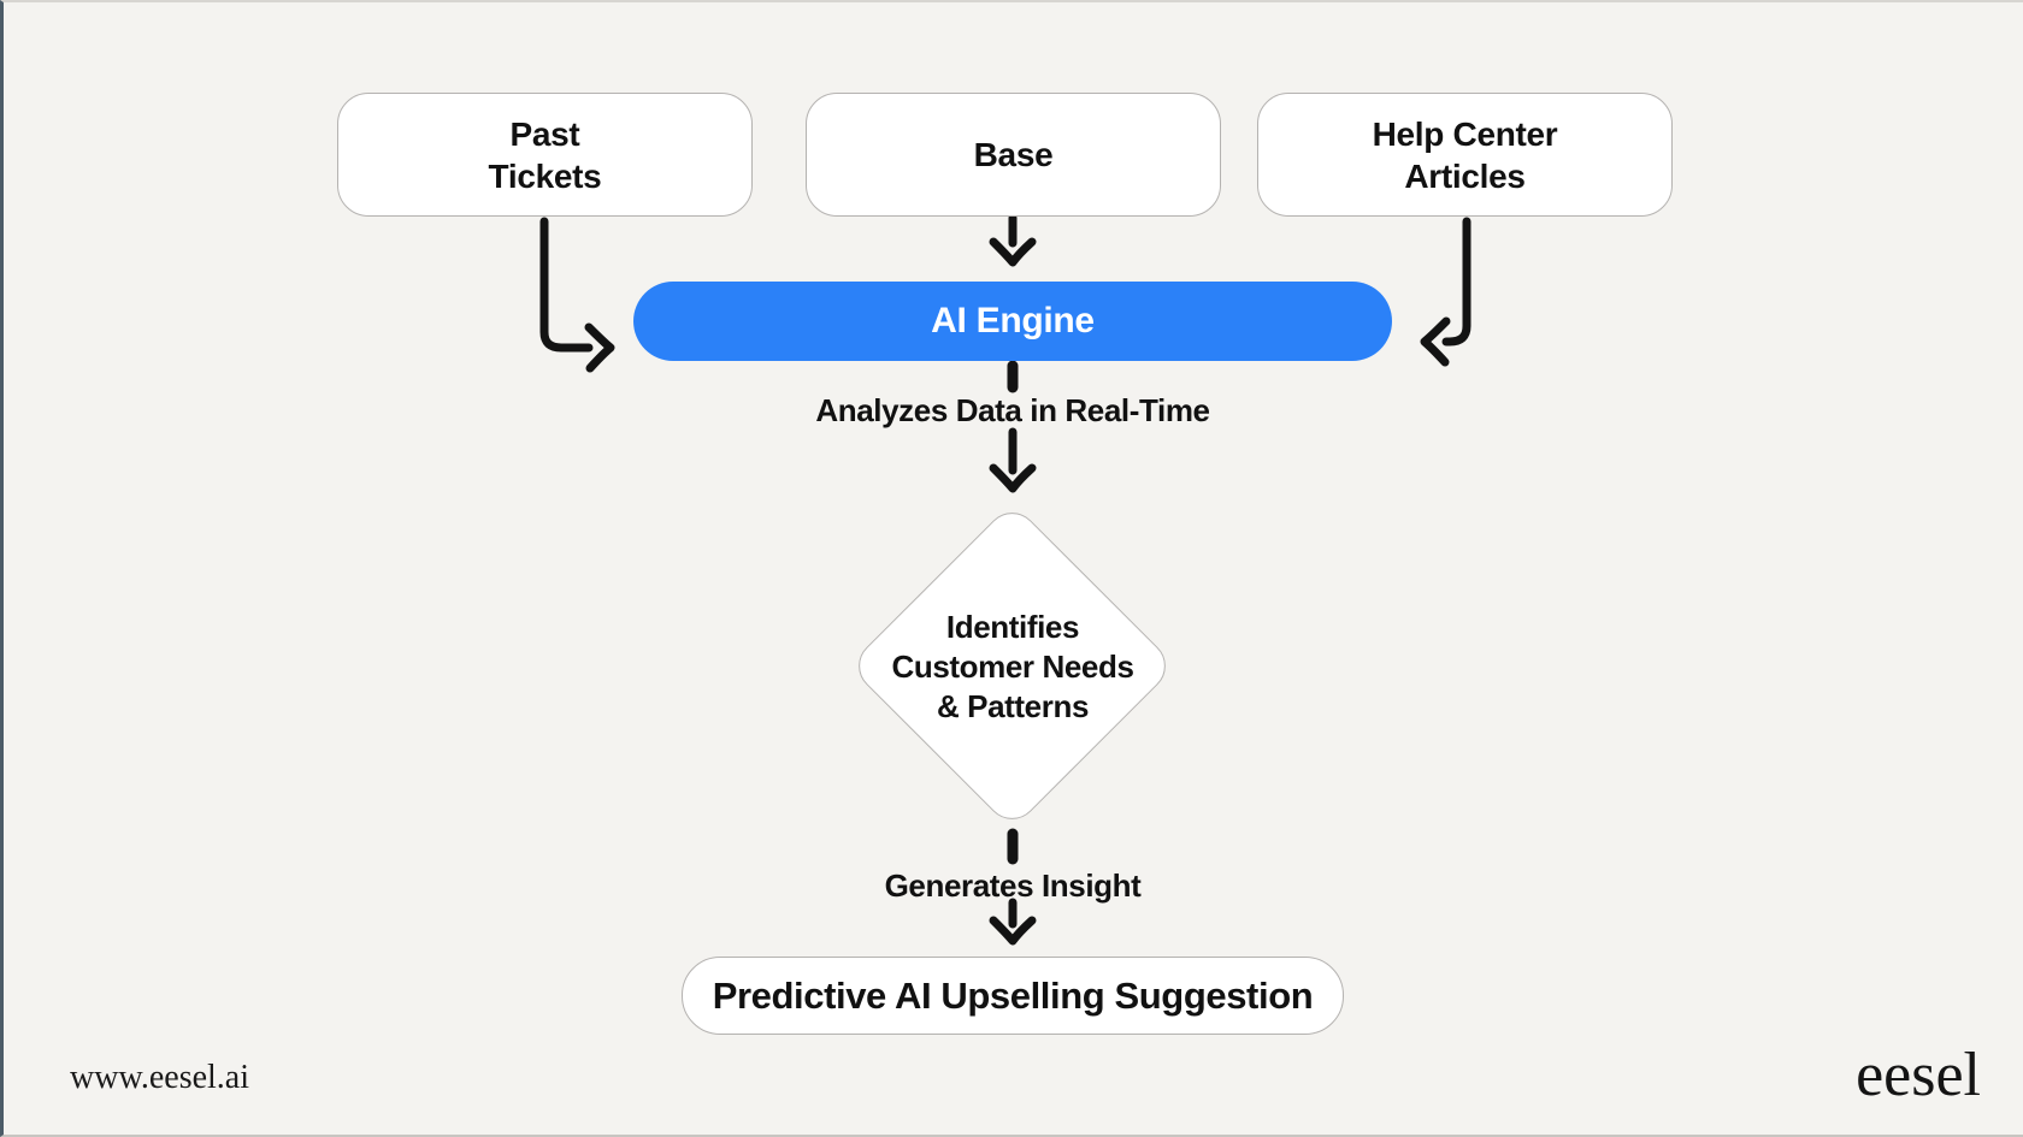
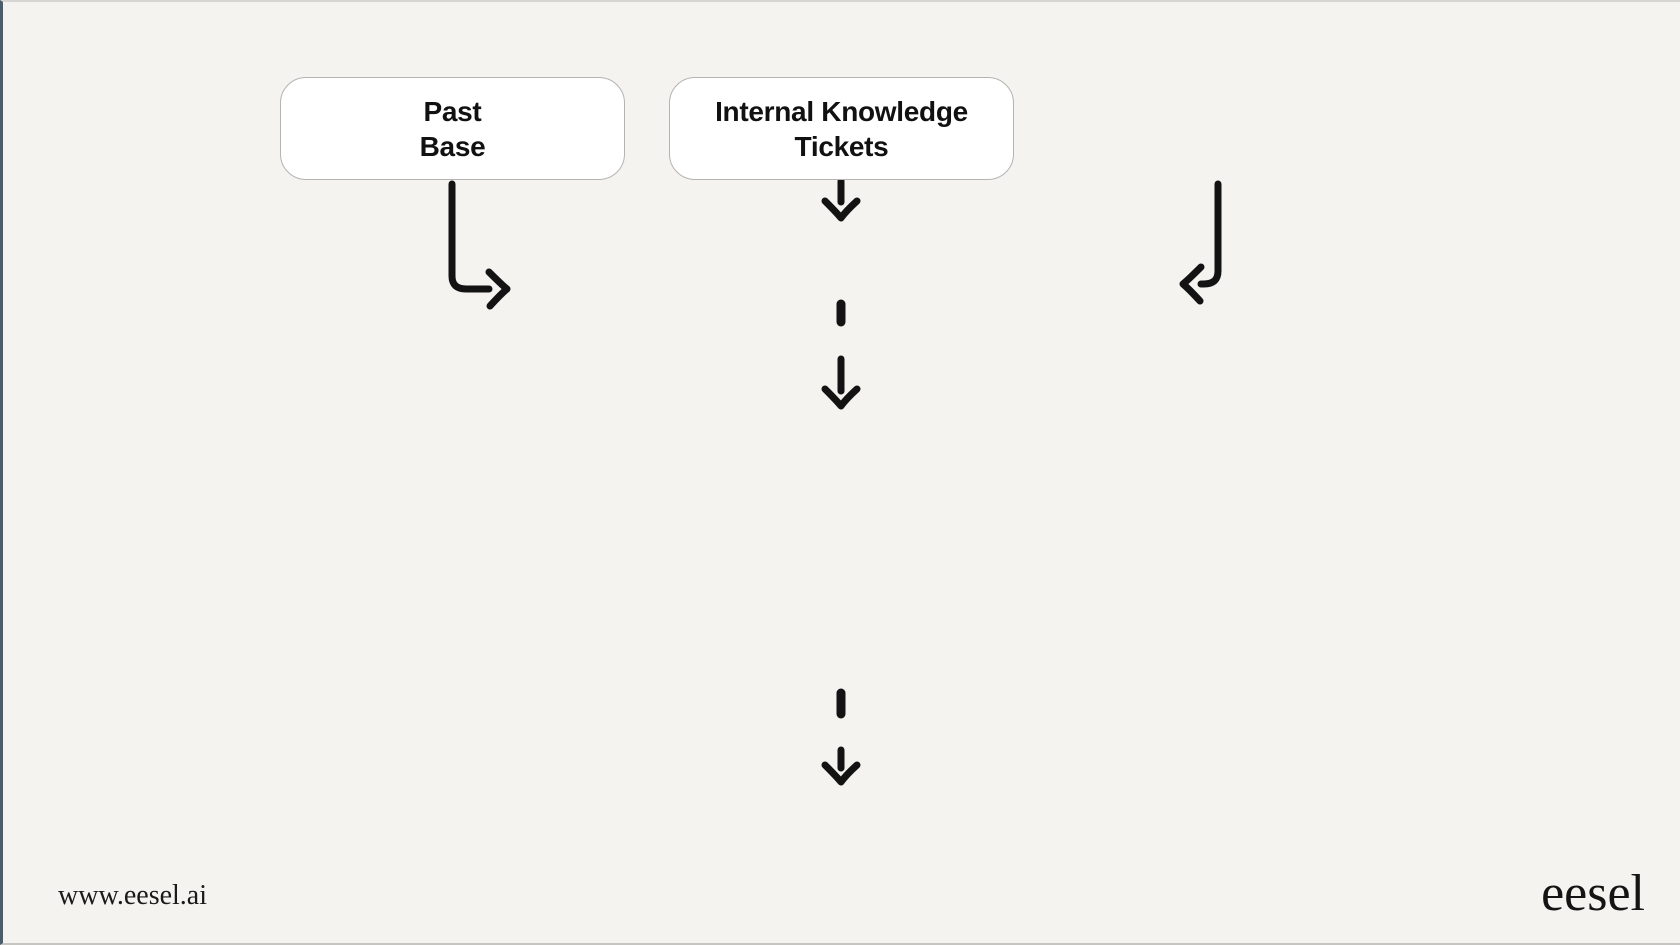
  Past
- Tickets
+ Base
+ Internal Knowledge
- Base
+ Tickets
- Help Center
- Articles
- AI Engine
- Analyzes Data in Real-Time
- Identifies
- Customer Needs
- & Patterns
- Generates Insight
- Predictive AI Upselling Suggestion
  www.eesel.ai
  eesel
